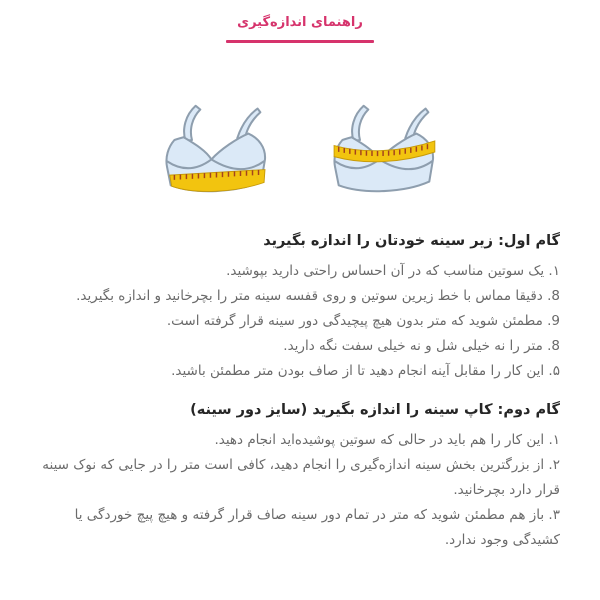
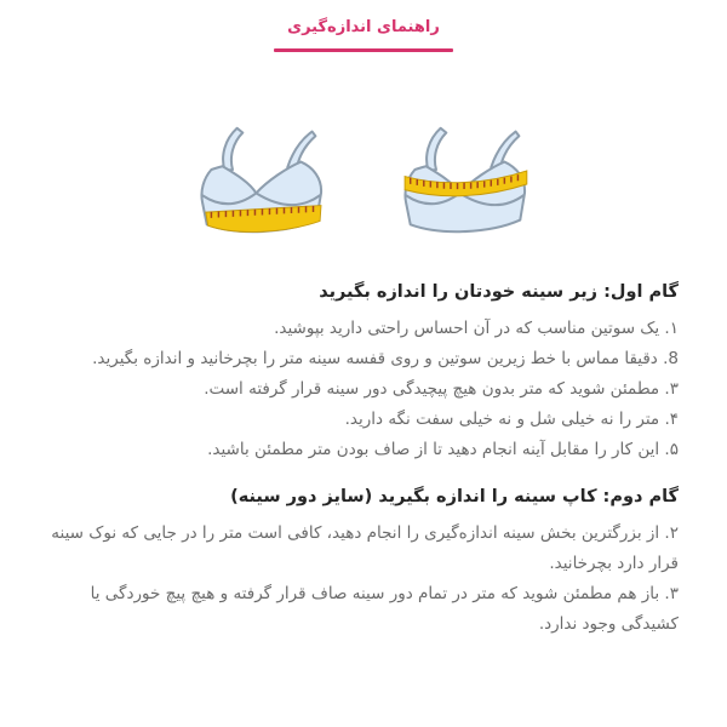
  راهنمای اندازه‌گیری
  گام اول: زیر سینه خودتان را اندازه بگیرید
  ۱. یک سوتین مناسب که در آن احساس راحتی دارید بپوشید.
  8. دقیقا مماس با خط زیرین سوتین و روی قفسه سینه متر را بچرخانید و اندازه بگیرید.
- 9. مطمئن شوید که متر بدون هیچ پیچیدگی دور سینه قرار گرفته است.
+ ۳. مطمئن شوید که متر بدون هیچ پیچیدگی دور سینه قرار گرفته است.
- 8. متر را نه خیلی شل و نه خیلی سفت نگه دارید.
+ ۴. متر را نه خیلی شل و نه خیلی سفت نگه دارید.
  ۵. این کار را مقابل آینه انجام دهید تا از صاف بودن متر مطمئن باشید.
  گام دوم: کاپ سینه را اندازه بگیرید (سایز دور سینه)
- ۱. این کار را هم باید در حالی که سوتین پوشیده‌اید انجام دهید.
  ۲. از بزرگترین بخش سینه اندازه‌گیری را انجام دهید، کافی است متر را در جایی که نوک سینه قرار دارد بچرخانید.
  ۳. باز هم مطمئن شوید که متر در تمام دور سینه صاف قرار گرفته و هیچ پیچ خوردگی یا کشیدگی وجود ندارد.
